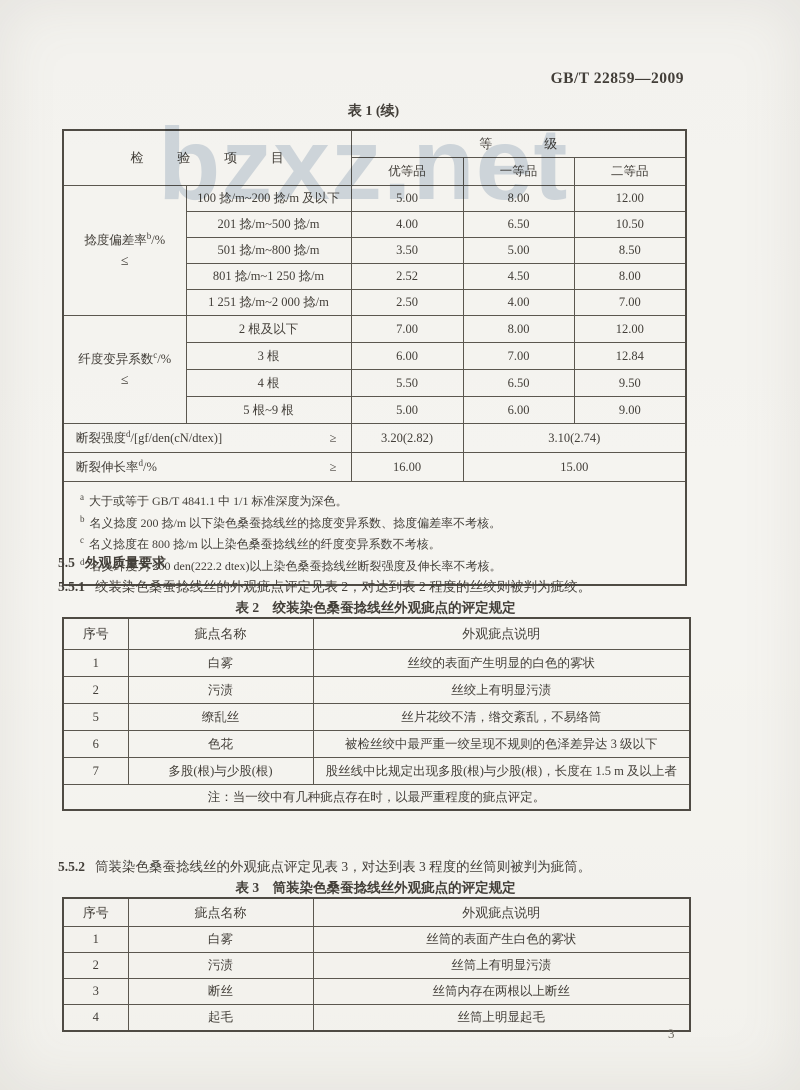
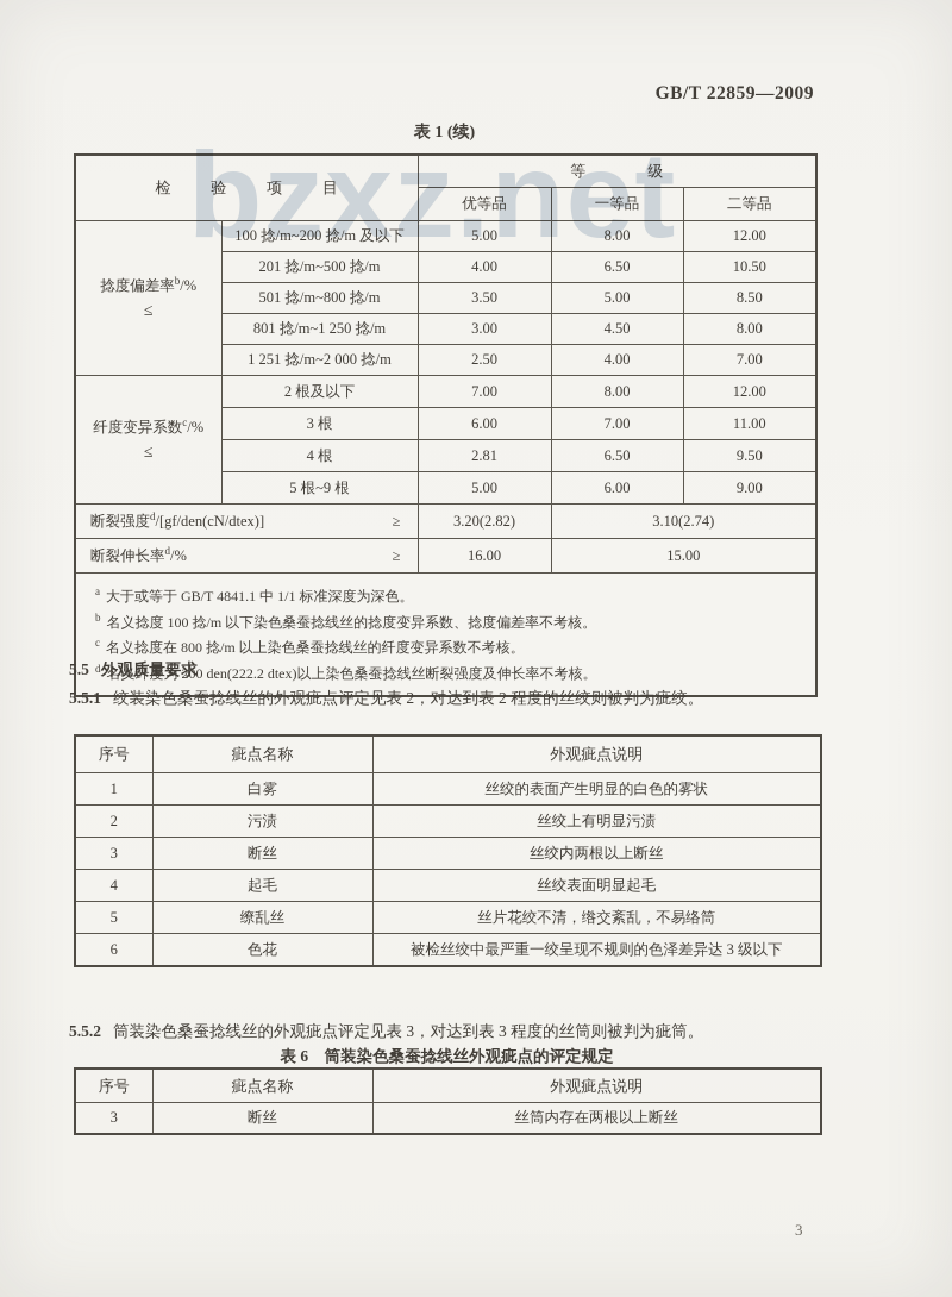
  bzxz.net
  GB/T 22859—2009
  表 1 (续)
  检 验 项 目	等 级
  优等品	一等品	二等品
  捻度偏差率b/% ≤	100 捻/m~200 捻/m 及以下	5.00	8.00	12.00
  201 捻/m~500 捻/m	4.00	6.50	10.50
  501 捻/m~800 捻/m	3.50	5.00	8.50
- 801 捻/m~1 250 捻/m	2.52	4.50	8.00
+ 801 捻/m~1 250 捻/m	3.00	4.50	8.00
  1 251 捻/m~2 000 捻/m	2.50	4.00	7.00
  纤度变异系数c/% ≤	2 根及以下	7.00	8.00	12.00
- 3 根	6.00	7.00	12.84
+ 3 根	6.00	7.00	11.00
- 4 根	5.50	6.50	9.50
+ 4 根	2.81	6.50	9.50
  5 根~9 根	5.00	6.00	9.00
  断裂强度d/[gf/den(cN/dtex)] ≥	3.20(2.82)	3.10(2.74)
  断裂伸长率d/% ≥	16.00	15.00
- a 大于或等于 GB/T 4841.1 中 1/1 标准深度为深色。 b 名义捻度 200 捻/m 以下染色桑蚕捻线丝的捻度变异系数、捻度偏差率不考核。 c 名义捻度在 800 捻/m 以上染色桑蚕捻线丝的纤度变异系数不考核。 d 名义纤度为 200 den(222.2 dtex)以上染色桑蚕捻线丝断裂强度及伸长率不考核。
+ a 大于或等于 GB/T 4841.1 中 1/1 标准深度为深色。 b 名义捻度 100 捻/m 以下染色桑蚕捻线丝的捻度变异系数、捻度偏差率不考核。 c 名义捻度在 800 捻/m 以上染色桑蚕捻线丝的纤度变异系数不考核。 d 名义纤度为 200 den(222.2 dtex)以上染色桑蚕捻线丝断裂强度及伸长率不考核。
  5.5 外观质量要求
  5.5.1 绞装染色桑蚕捻线丝的外观疵点评定见表 2，对达到表 2 程度的丝绞则被判为疵绞。
- 表 2 绞装染色桑蚕捻线丝外观疵点的评定规定
  序号	疵点名称	外观疵点说明
  1	白雾	丝绞的表面产生明显的白色的雾状
  2	污渍	丝绞上有明显污渍
+ 3	断丝	丝绞内两根以上断丝
+ 4	起毛	丝绞表面明显起毛
  5	缭乱丝	丝片花绞不清，绺交紊乱，不易络筒
  6	色花	被检丝绞中最严重一绞呈现不规则的色泽差异达 3 级以下
- 7	多股(根)与少股(根)	股丝线中比规定出现多股(根)与少股(根)，长度在 1.5 m 及以上者
- 注：当一绞中有几种疵点存在时，以最严重程度的疵点评定。
  5.5.2 筒装染色桑蚕捻线丝的外观疵点评定见表 3，对达到表 3 程度的丝筒则被判为疵筒。
- 表 3 筒装染色桑蚕捻线丝外观疵点的评定规定
+ 表 6 筒装染色桑蚕捻线丝外观疵点的评定规定
  序号	疵点名称	外观疵点说明
- 1	白雾	丝筒的表面产生白色的雾状
- 2	污渍	丝筒上有明显污渍
  3	断丝	丝筒内存在两根以上断丝
- 4	起毛	丝筒上明显起毛
  3
